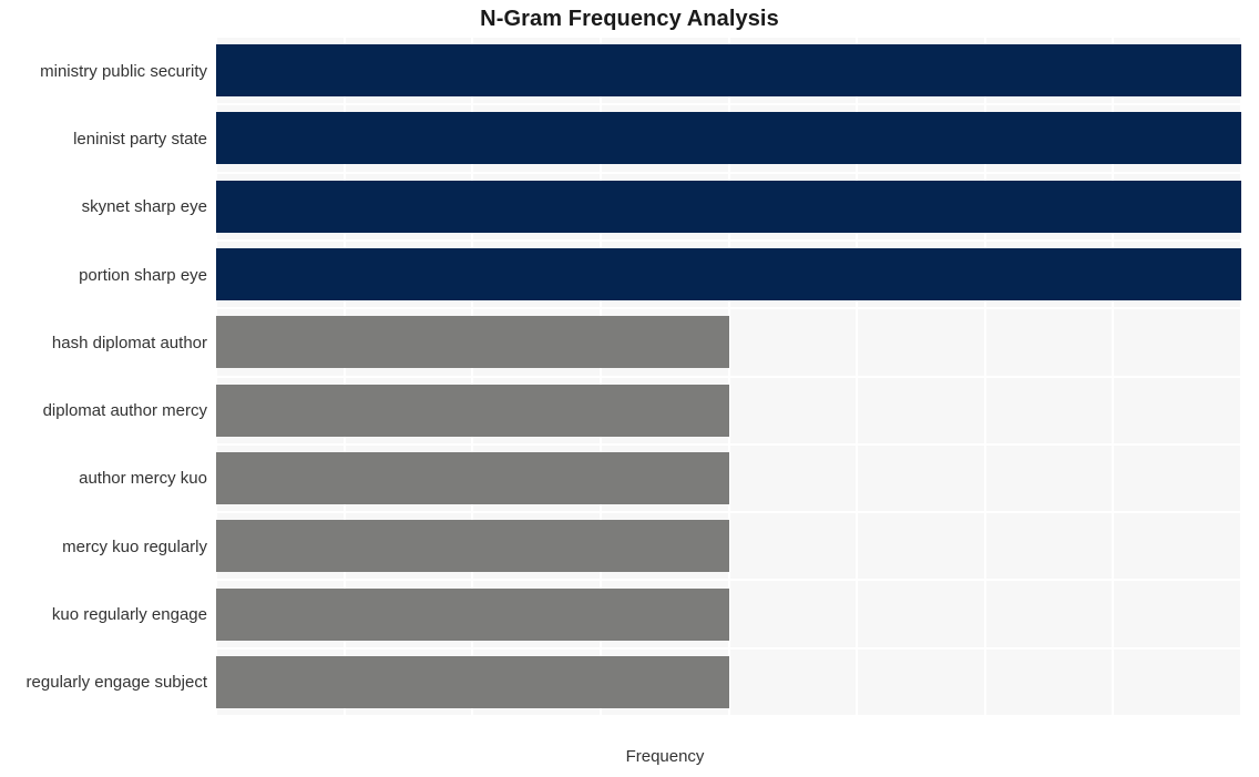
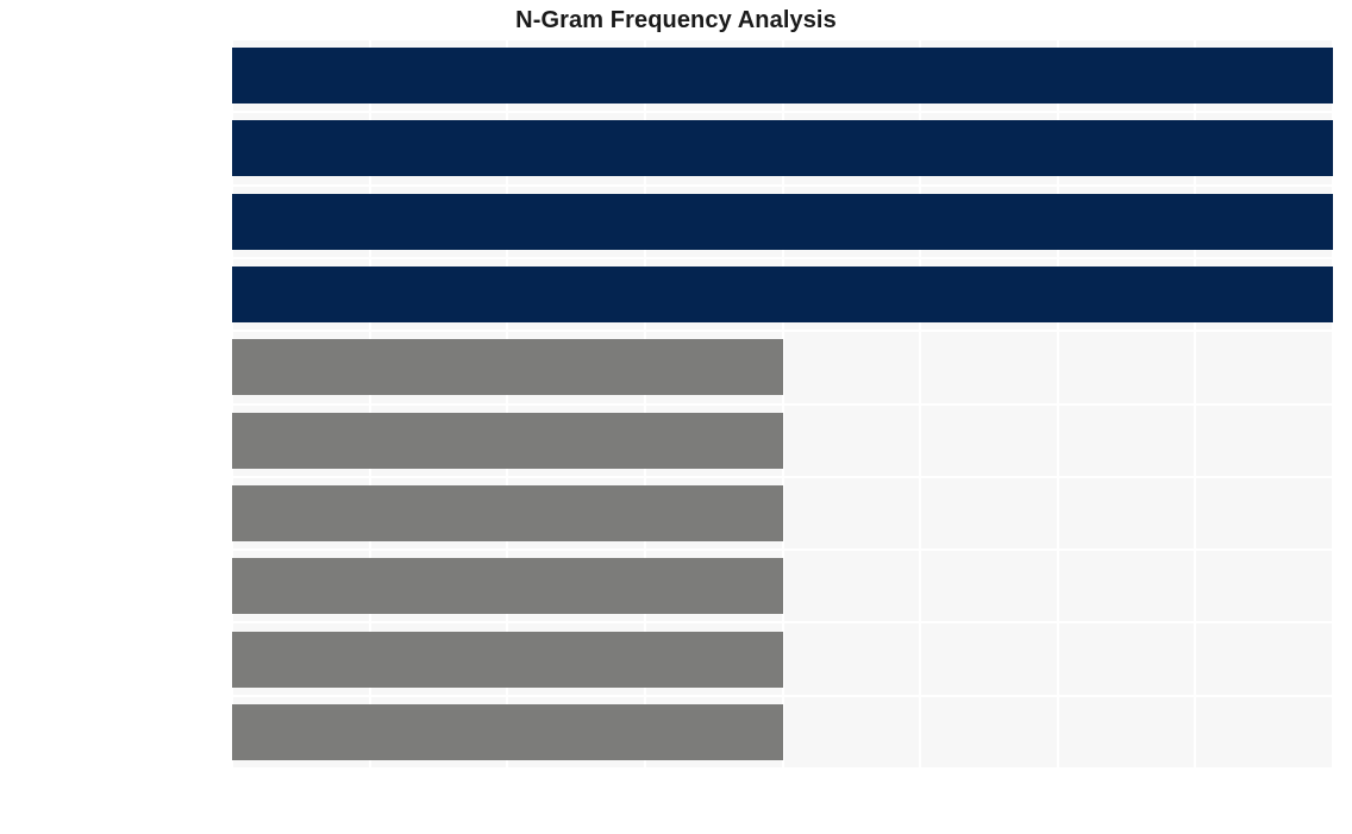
  N-Gram Frequency Analysis
- ministry public security
- leninist party state
- skynet sharp eye
- portion sharp eye
- hash diplomat author
- diplomat author mercy
- author mercy kuo
- mercy kuo regularly
- kuo regularly engage
- regularly engage subject
- Frequency
